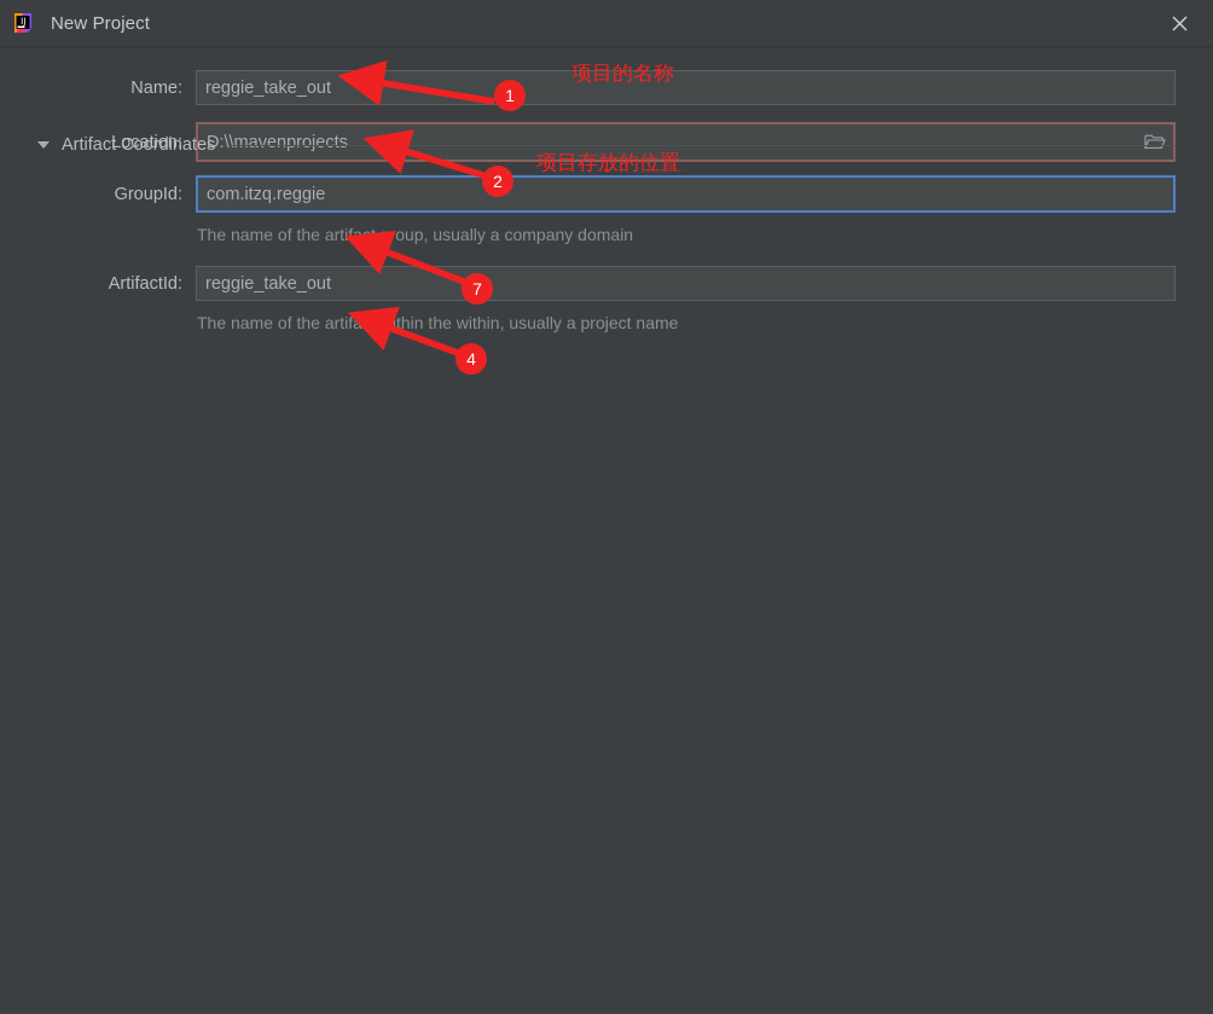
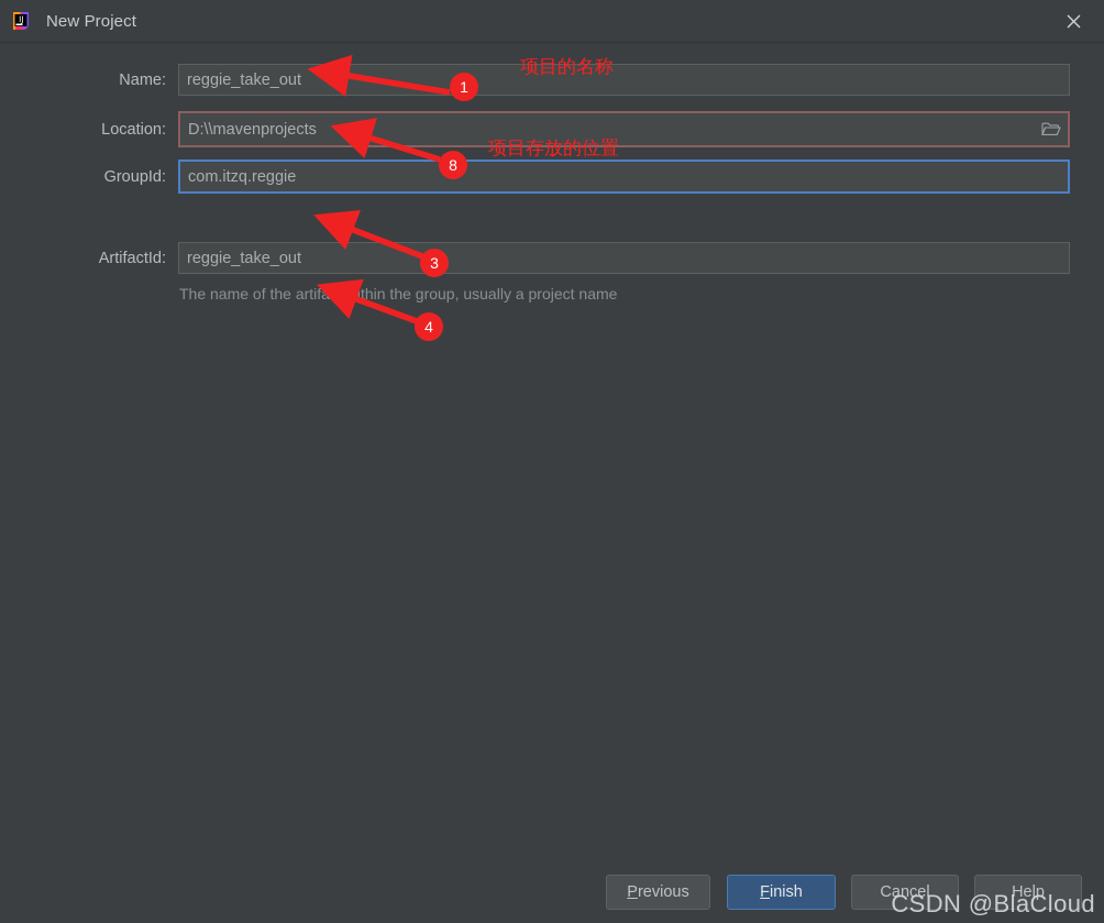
  IJ
  New Project
  Name:
  reggie_take_out
  Location:
  D:\\mavenprojects
- Artifact Coordinates
  GroupId:
  com.itzq.reggie
- The name of the artifact group, usually a company domain
  ArtifactId:
  reggie_take_out
- The name of the artifact within the within, usually a project name
+ The name of the artifact within the group, usually a project name
+ P
+ revious
+ F
+ inish
+ Cancel
+ Help
  1
- 2
+ 8
- 7
+ 3
  4
  项目的名称
  项目存放的位置
+ CSDN @BlaCloud
